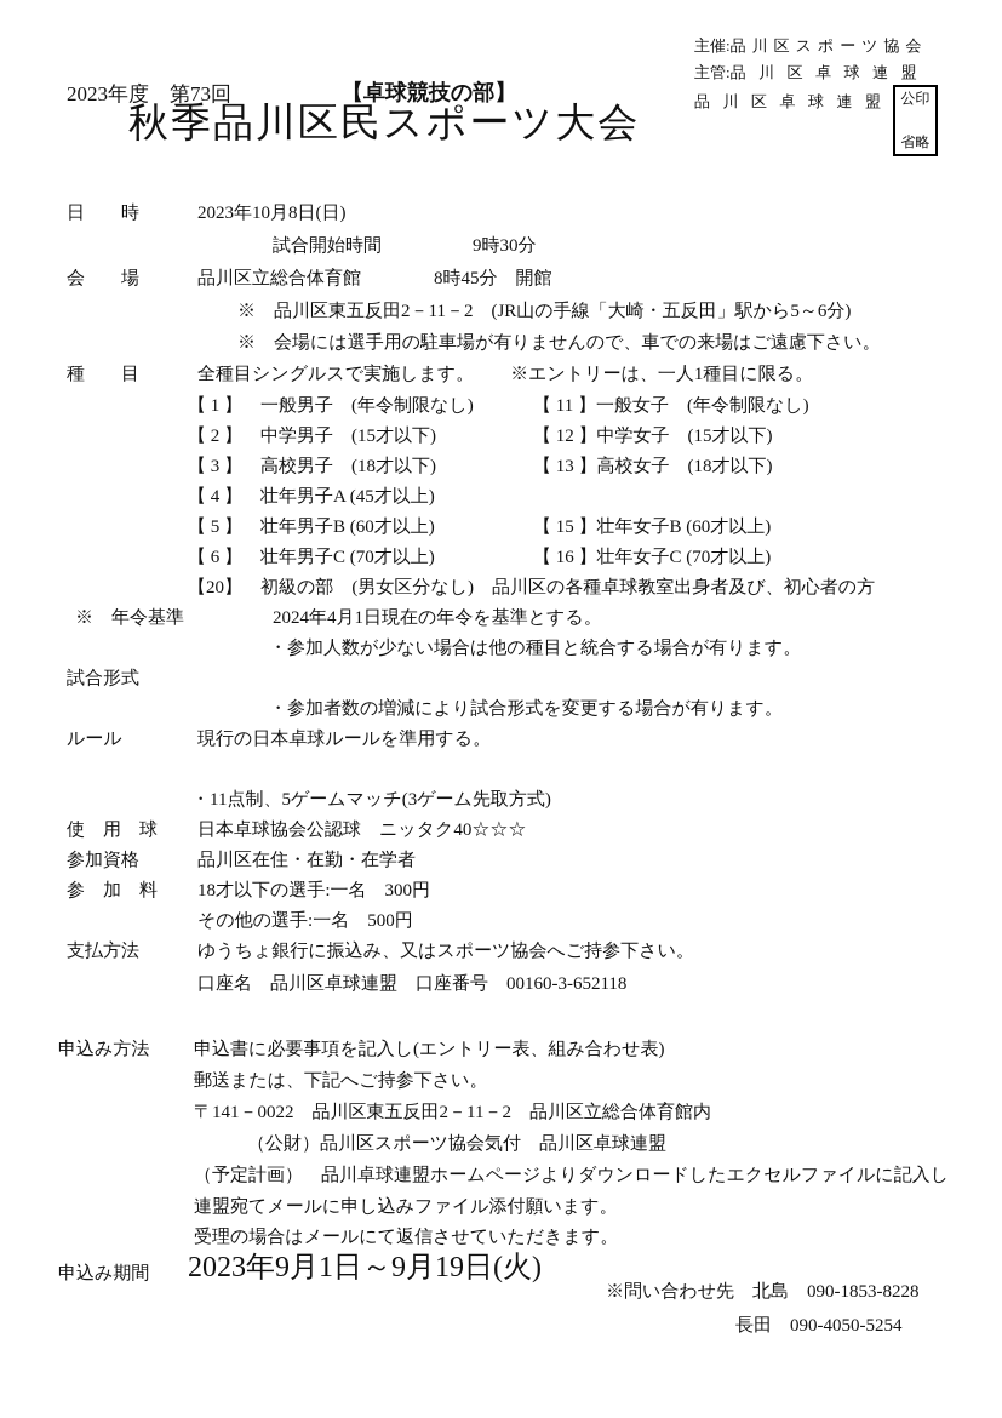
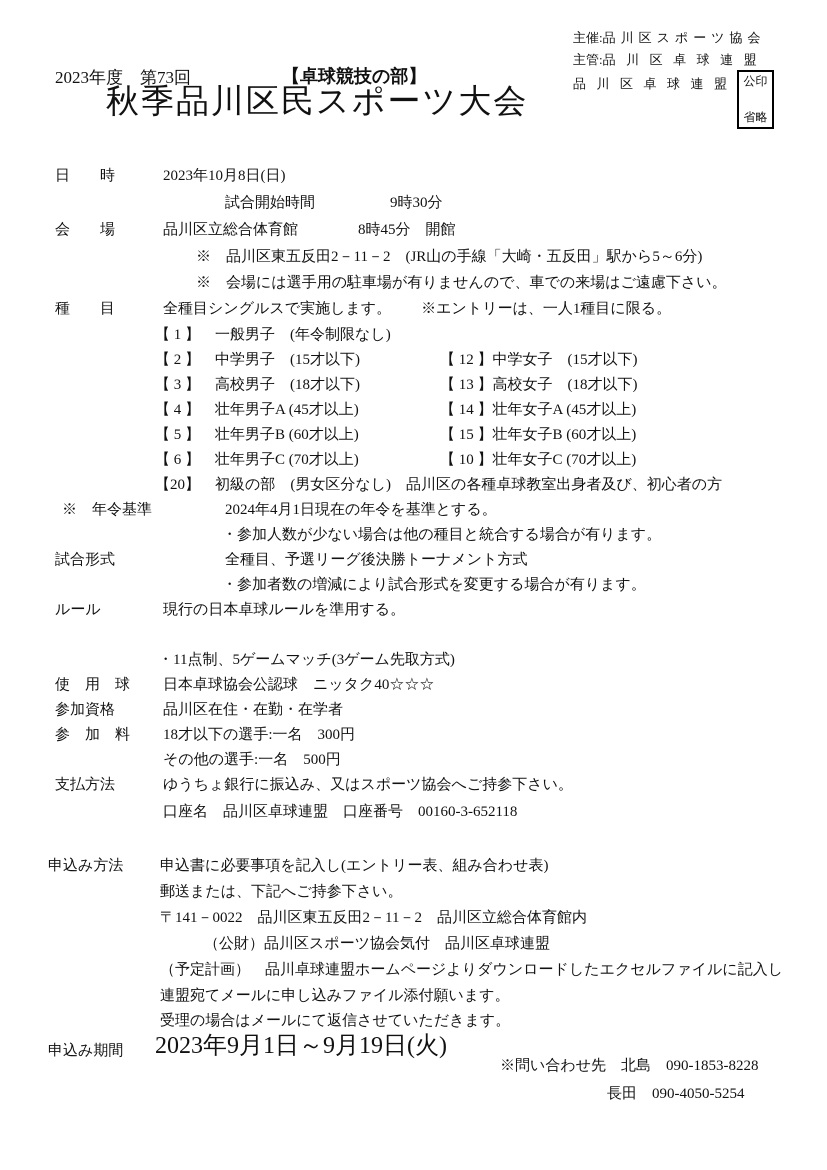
  主催:品川区スポーツ協会
  主管:品川区卓球連盟
  品川区卓球連盟
  公印
  省略
  2023年度 第73回
  【卓球競技の部】
  秋季品川区民スポーツ大会
  日 時
  2023年10月8日(日)
  試合開始時間 9時30分
  会 場
  品川区立総合体育館 8時45分 開館
  ※ 品川区東五反田2－11－2 (JR山の手線「大崎・五反田」駅から5～6分)
  ※ 会場には選手用の駐車場が有りませんので、車での来場はご遠慮下さい。
  種 目
  全種目シングルスで実施します。 ※エントリーは、一人1種目に限る。
  【 1 】 一般男子 (年令制限なし)
- 【 11 】一般女子 (年令制限なし)
  【 2 】 中学男子 (15才以下)
  【 12 】中学女子 (15才以下)
  【 3 】 高校男子 (18才以下)
  【 13 】高校女子 (18才以下)
  【 4 】 壮年男子A (45才以上)
+ 【 14 】壮年女子A (45才以上)
  【 5 】 壮年男子B (60才以上)
  【 15 】壮年女子B (60才以上)
  【 6 】 壮年男子C (70才以上)
- 【 16 】壮年女子C (70才以上)
+ 【 10 】壮年女子C (70才以上)
  【20】 初級の部 (男女区分なし) 品川区の各種卓球教室出身者及び、初心者の方
  ※ 年令基準
  2024年4月1日現在の年令を基準とする。
  ・参加人数が少ない場合は他の種目と統合する場合が有ります。
  試合形式
+ 全種目、予選リーグ後決勝トーナメント方式
  ・参加者数の増減により試合形式を変更する場合が有ります。
  ルール
  現行の日本卓球ルールを準用する。
  ・11点制、5ゲームマッチ(3ゲーム先取方式)
  使 用 球
  日本卓球協会公認球 ニッタク40☆☆☆
  参加資格
  品川区在住・在勤・在学者
  参 加 料
  18才以下の選手:一名 300円
  その他の選手:一名 500円
  支払方法
  ゆうちょ銀行に振込み、又はスポーツ協会へご持参下さい。
  口座名 品川区卓球連盟 口座番号 00160-3-652118
  申込み方法
  申込書に必要事項を記入し(エントリー表、組み合わせ表)
  郵送または、下記へご持参下さい。
  〒141－0022 品川区東五反田2－11－2 品川区立総合体育館内
  （公財）品川区スポーツ協会気付 品川区卓球連盟
  （予定計画） 品川卓球連盟ホームページよりダウンロードしたエクセルファイルに記入し
  連盟宛てメールに申し込みファイル添付願います。
  受理の場合はメールにて返信させていただきます。
  申込み期間
  2023年9月1日～9月19日(火)
  ※問い合わせ先 北島 090-1853-8228
  長田 090-4050-5254
